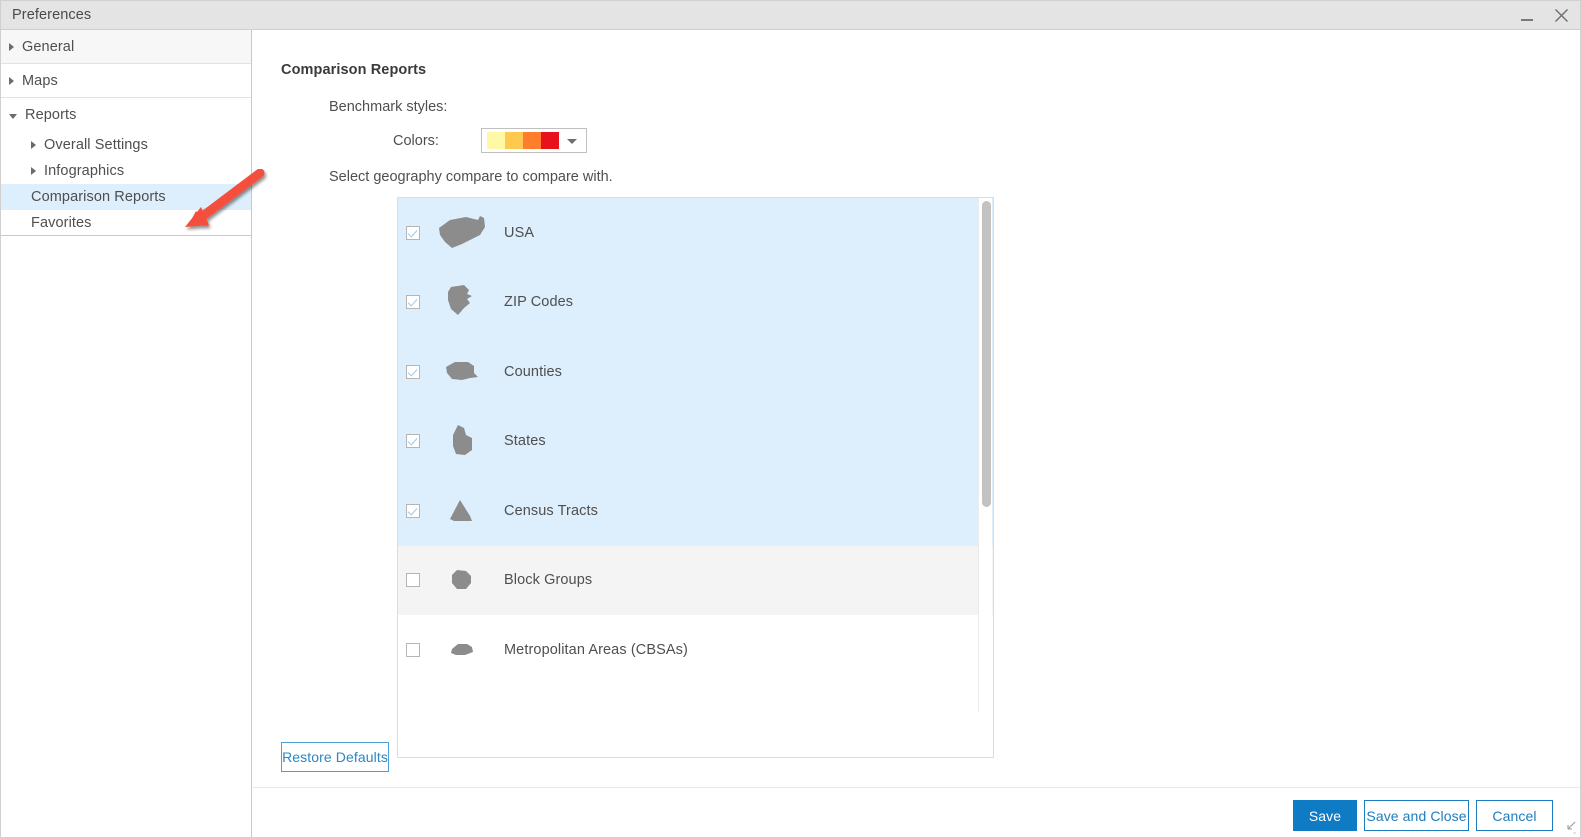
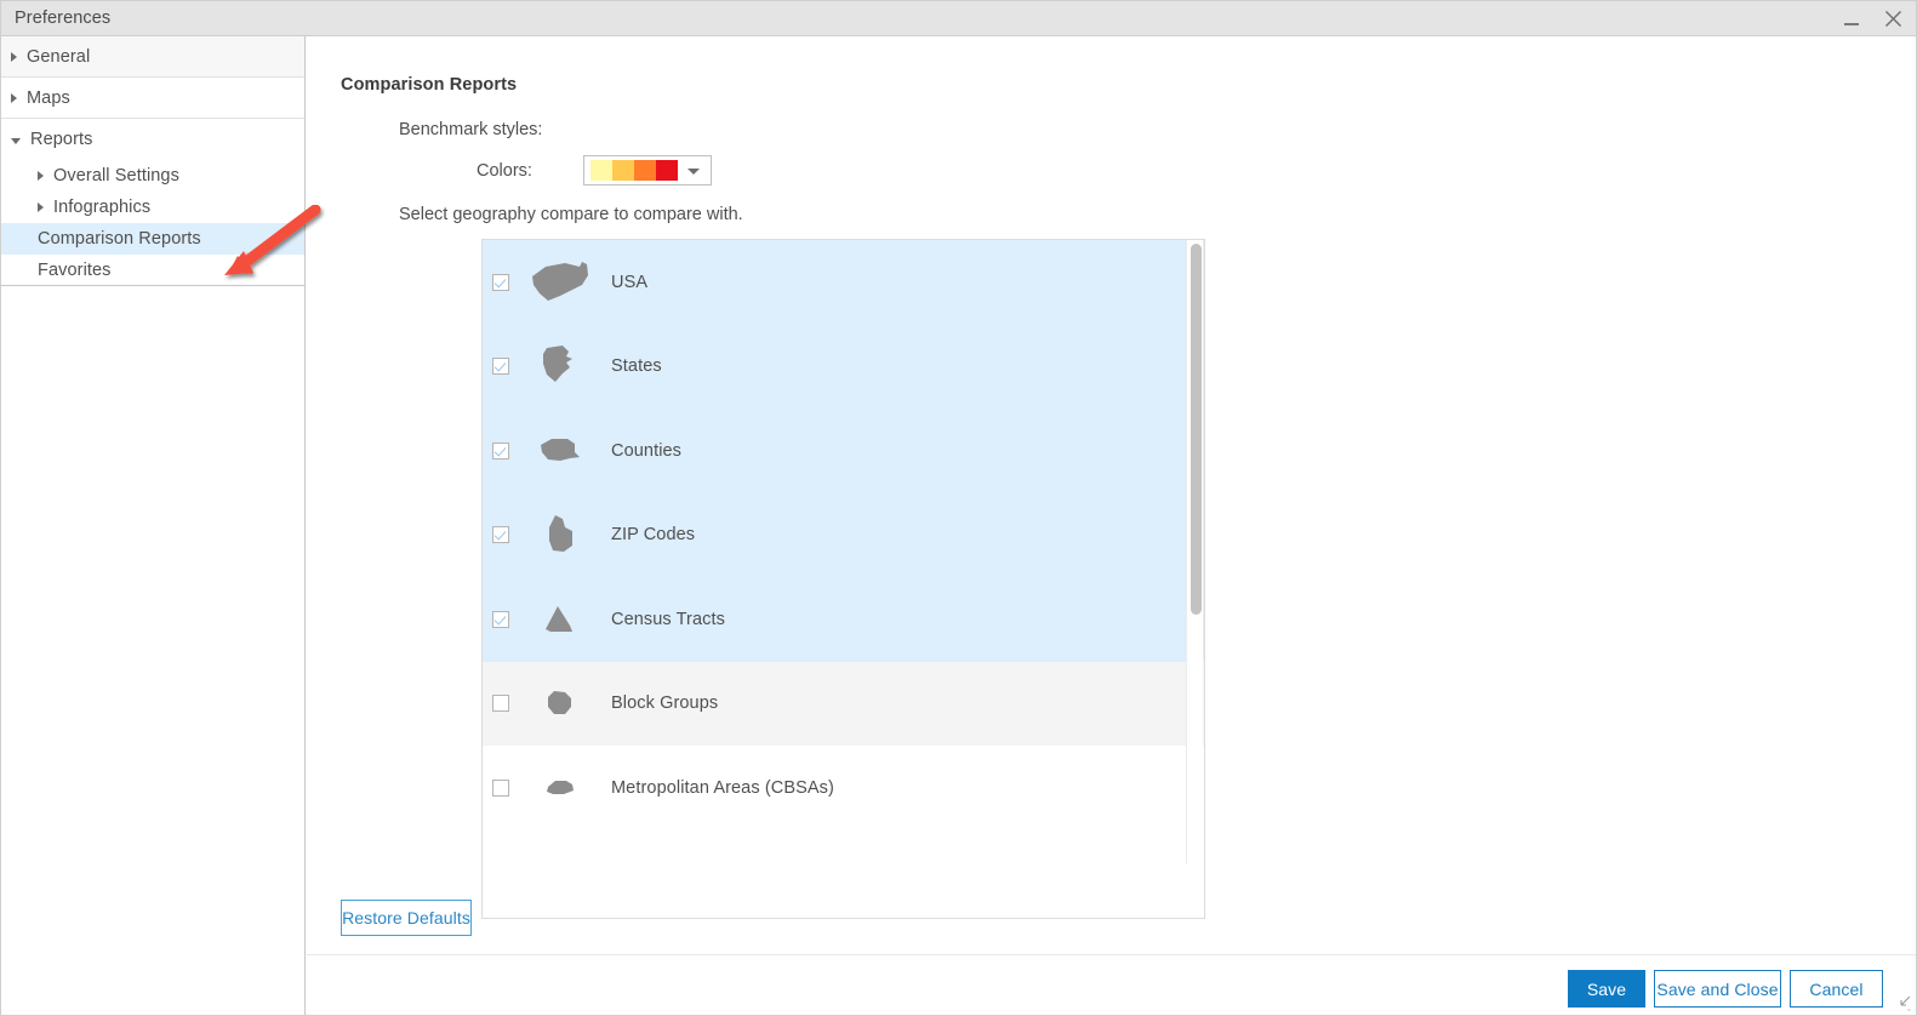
  Preferences
  General
  Maps
  Reports
  Overall Settings
  Infographics
  Comparison Reports
  Favorites
  Comparison Reports
  Benchmark styles:
  Colors:
  Select geography compare to compare with.
  USA
- ZIP Codes
+ States
  Counties
- States
+ ZIP Codes
  Census Tracts
  Block Groups
  Metropolitan Areas (CBSAs)
  Restore Defaults
  Save
  Save and Close
  Cancel
